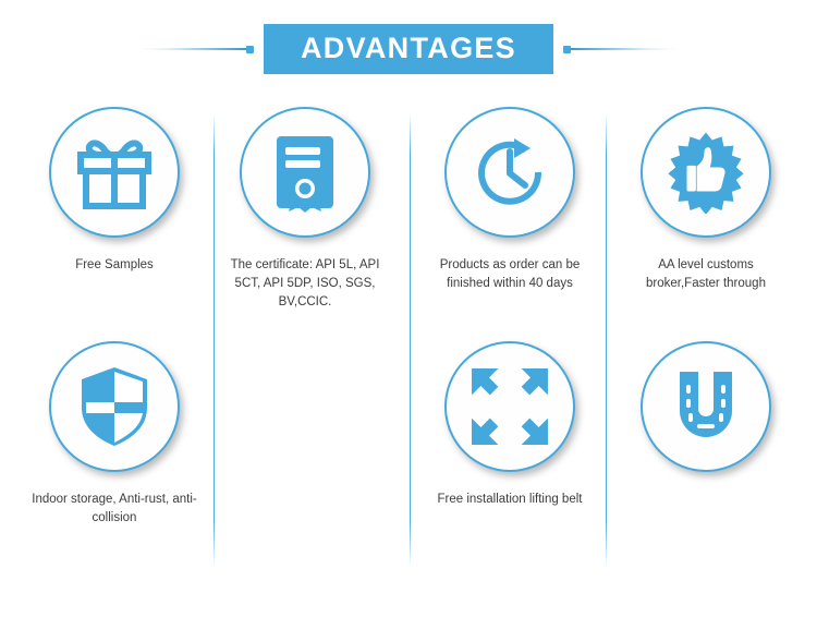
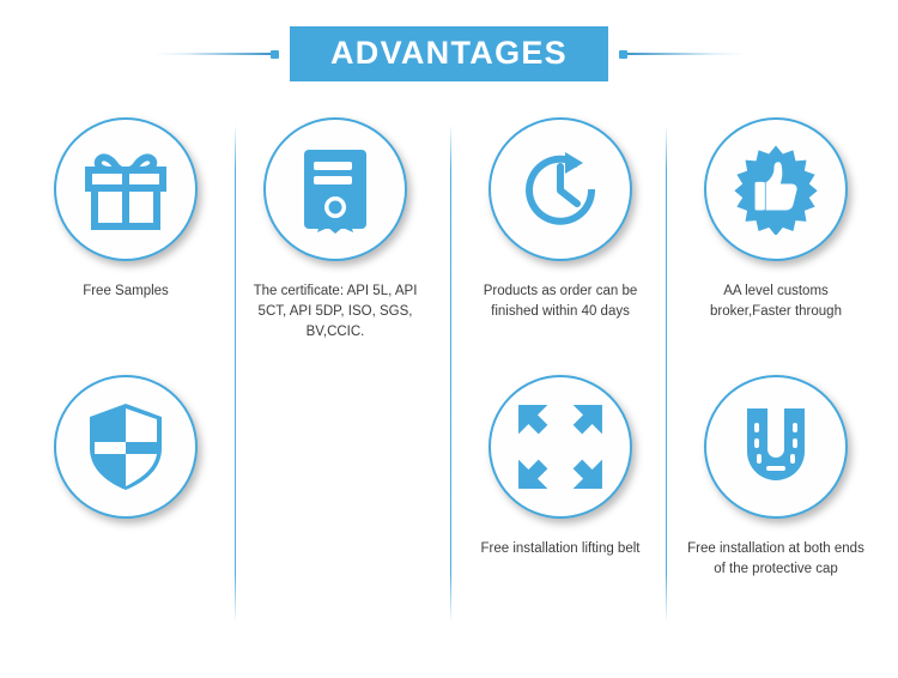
  ADVANTAGES
  Free Samples
  The certificate: API 5L, API 5CT, API 5DP, ISO, SGS, BV,CCIC.
  Products as order can be finished within 40 days
  AA level customs broker,Faster through
- Indoor storage, Anti-rust, anti-collision
  Free installation lifting belt
+ Free installation at both ends of the protective cap
